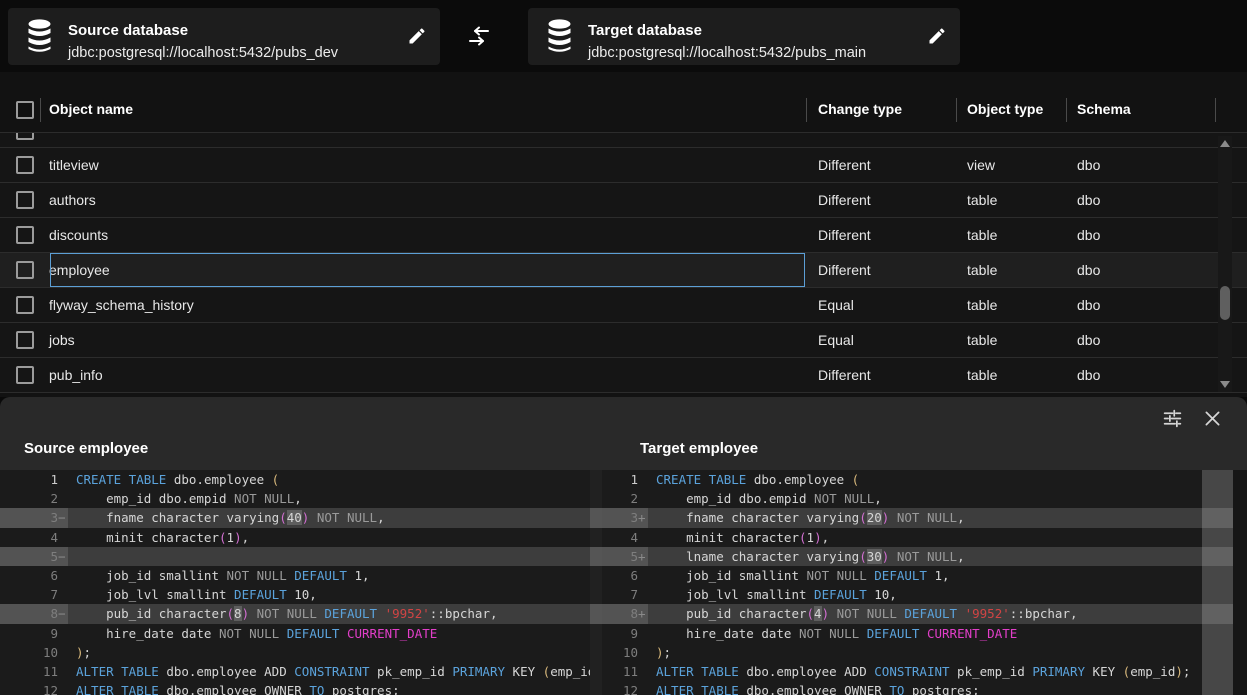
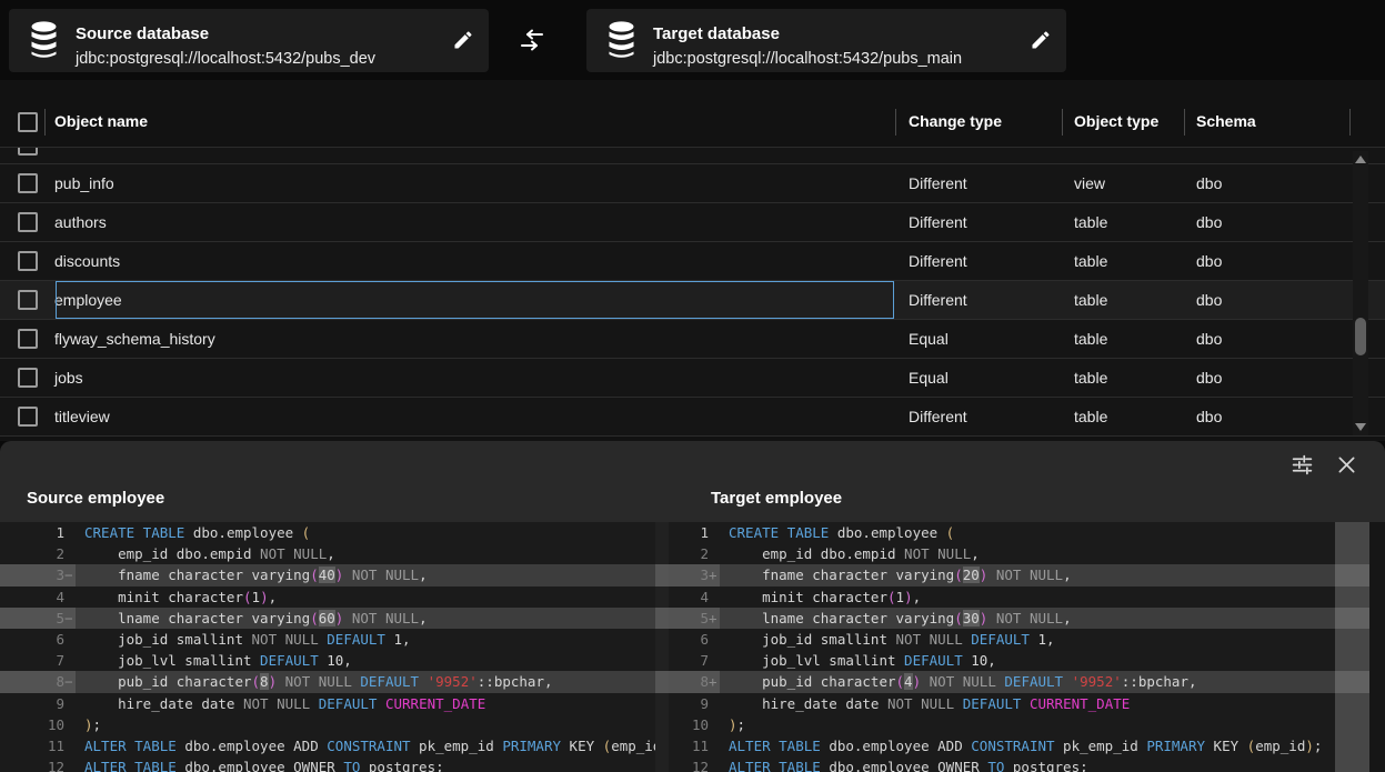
  Source database
  jdbc:postgresql://localhost:5432/pubs_dev
  Target database
  jdbc:postgresql://localhost:5432/pubs_main
  Object name
  Change type
  Object type
  Schema
- titleview
+ pub_info
  Different
  view
  dbo
  authors
  Different
  table
  dbo
  discounts
  Different
  table
  dbo
  employee
  Different
  table
  dbo
  flyway_schema_history
  Equal
  table
  dbo
  jobs
  Equal
  table
  dbo
- pub_info
+ titleview
  Different
  table
  dbo
  Source employee
  Target employee
  1
  CREATE TABLE dbo.employee (
  2
  emp_id dbo.empid NOT NULL,
  3
  −
  fname character varying(40) NOT NULL,
  4
  minit character(1),
  5
  −
+ lname character varying(60) NOT NULL,
  6
  job_id smallint NOT NULL DEFAULT 1,
  7
  job_lvl smallint DEFAULT 10,
  8
  −
  pub_id character(8) NOT NULL DEFAULT '9952'::bpchar,
  9
  hire_date date NOT NULL DEFAULT CURRENT_DATE
  10
  );
  11
  ALTER TABLE dbo.employee ADD CONSTRAINT pk_emp_id PRIMARY KEY (emp_i
  12
  ALTER TABLE dbo.employee OWNER TO postgres;
  1
  CREATE TABLE dbo.employee (
  2
  emp_id dbo.empid NOT NULL,
  3
  +
  fname character varying(20) NOT NULL,
  4
  minit character(1),
  5
  +
  lname character varying(30) NOT NULL,
  6
  job_id smallint NOT NULL DEFAULT 1,
  7
  job_lvl smallint DEFAULT 10,
  8
  +
  pub_id character(4) NOT NULL DEFAULT '9952'::bpchar,
  9
  hire_date date NOT NULL DEFAULT CURRENT_DATE
  10
  );
  11
  ALTER TABLE dbo.employee ADD CONSTRAINT pk_emp_id PRIMARY KEY (emp_id);
  12
  ALTER TABLE dbo.employee OWNER TO postgres;
